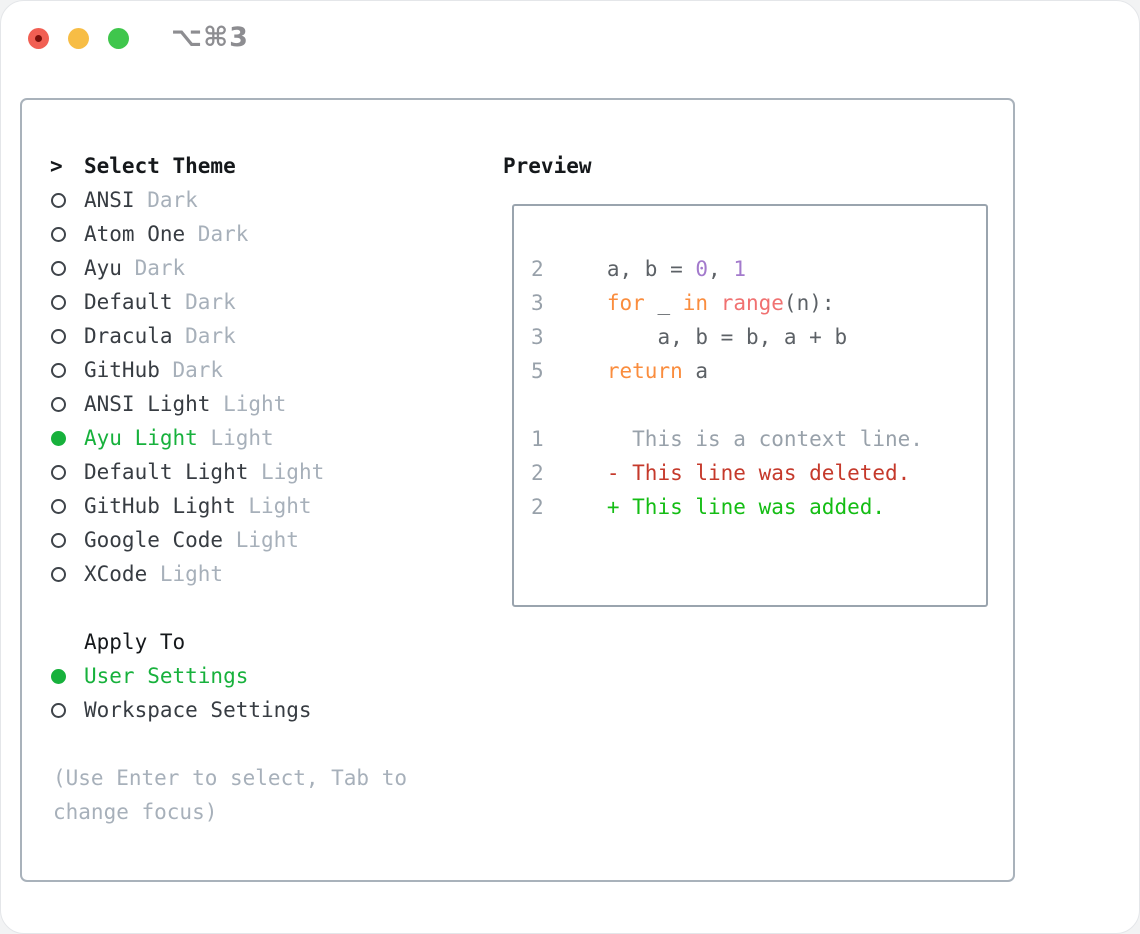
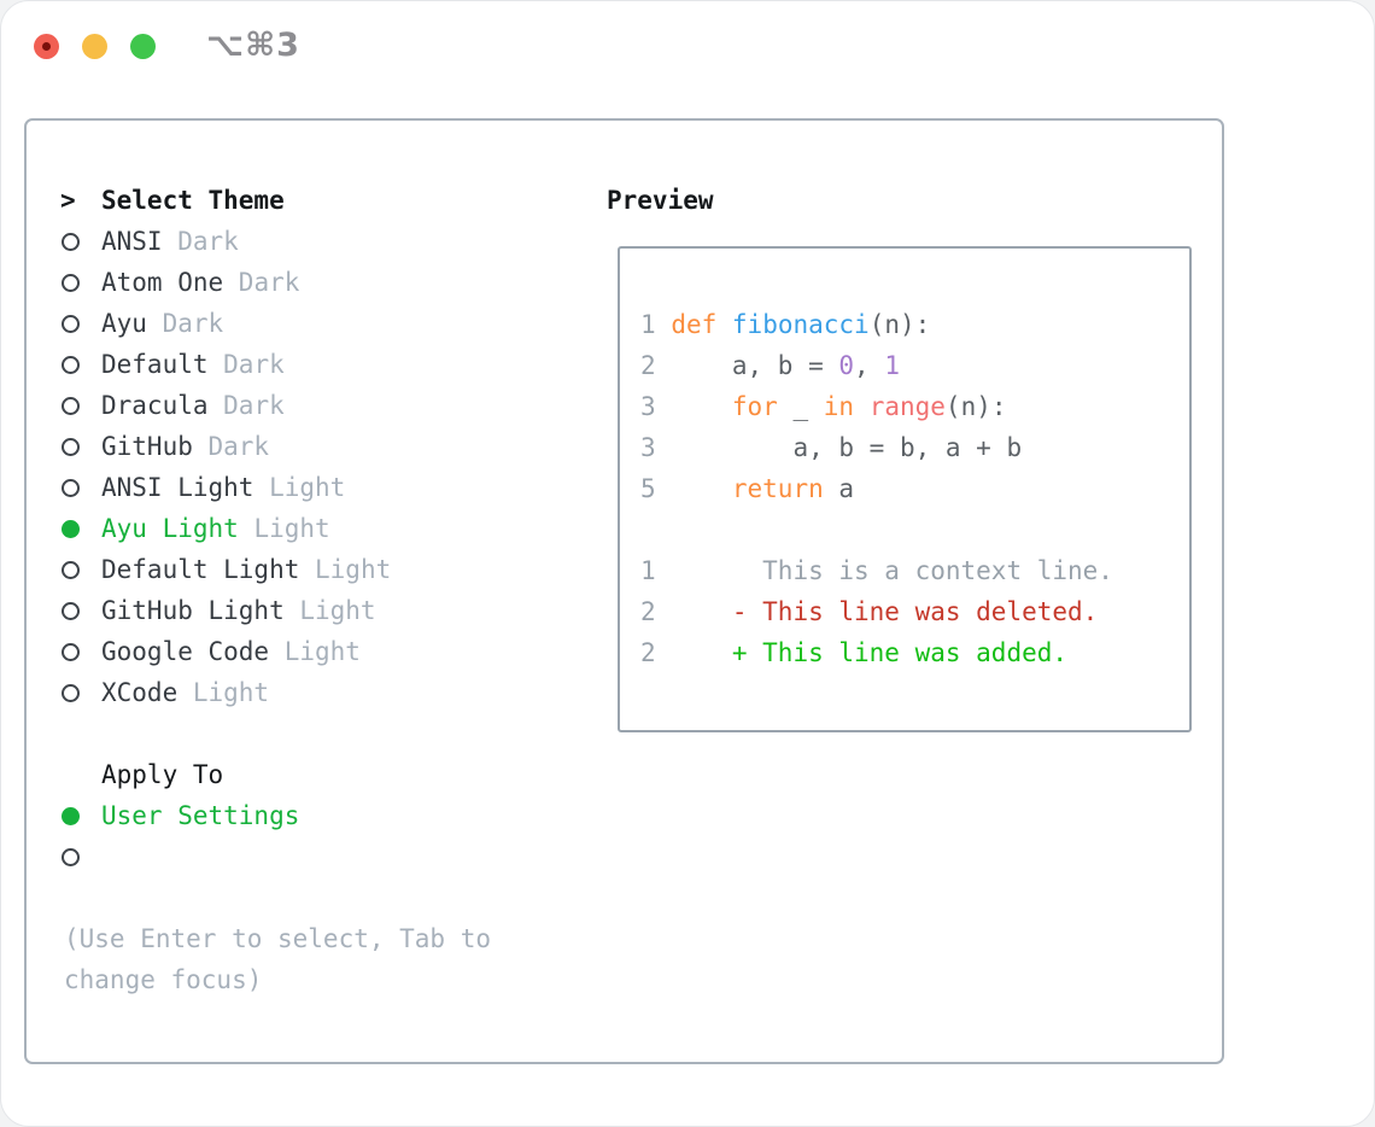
  ⌥⌘3
  >
  Select Theme
  ANSI
  Dark
  Atom One
  Dark
  Ayu
  Dark
  Default
  Dark
  Dracula
  Dark
  GitHub
  Dark
  ANSI Light
  Light
  Ayu Light
  Light
  Default Light
  Light
  GitHub Light
  Light
  Google Code
  Light
  XCode
  Light
  Apply To
  User Settings
- Workspace Settings
  (Use Enter to select, Tab to change focus)
  Preview
+ 1 def fibonacci(n):
  2 a, b = 0, 1
  3 for _ in range(n):
  3 a, b = b, a + b
  5 return a
  1 This is a context line.
  2 - This line was deleted.
  2 + This line was added.
